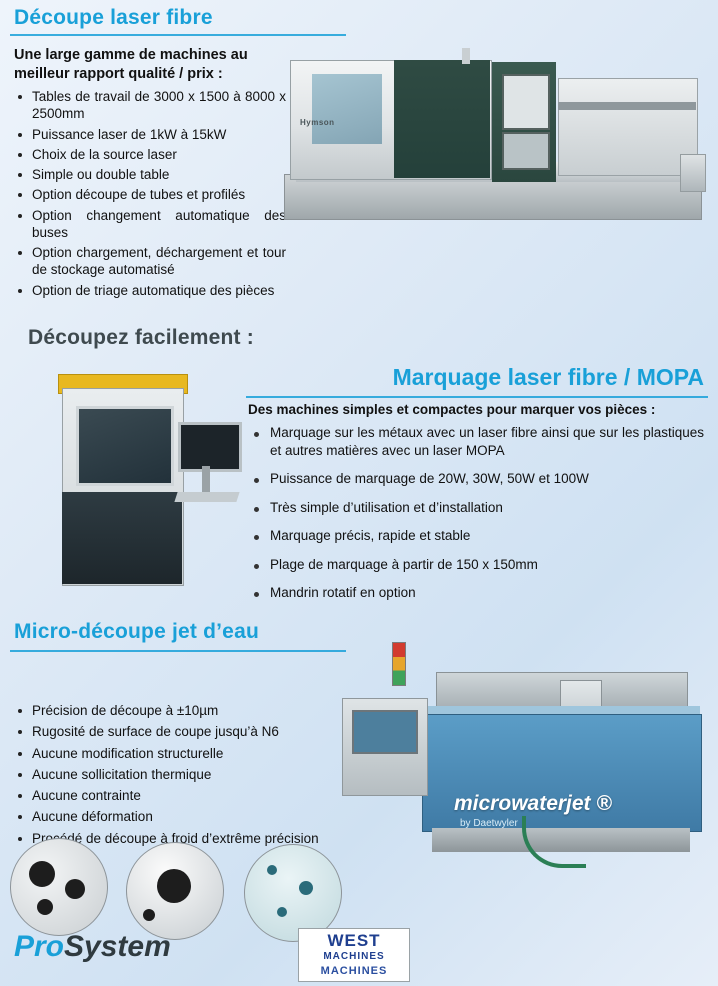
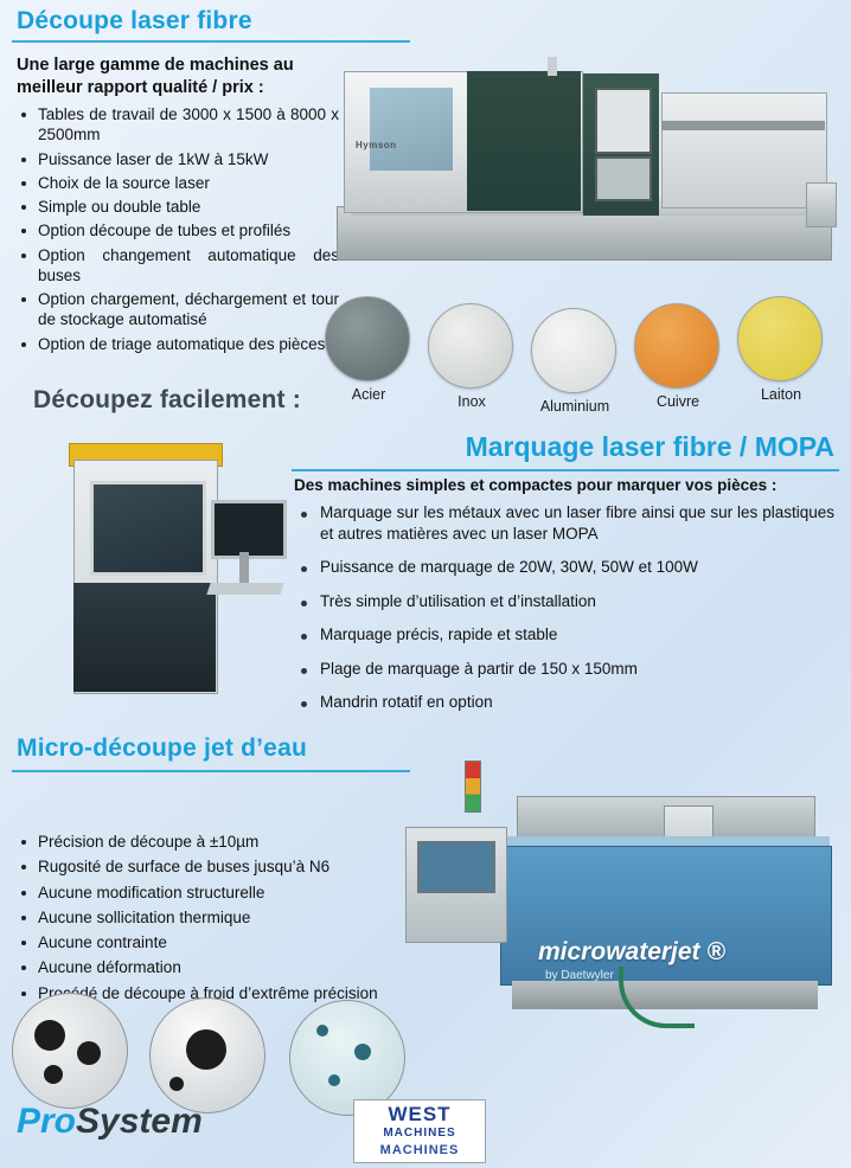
  Découpe laser fibre
  Une large gamme de machines au meilleur rapport qualité / prix :
  Tables de travail de 3000 x 1500 à 8000 x 2500mm
  Puissance laser de 1kW à 15kW
  Choix de la source laser
  Simple ou double table
  Option découpe de tubes et profilés
  Option changement automatique des buses
  Option chargement, déchargement et tour de stockage automatisé
  Option de triage automatique des pièces
  Hymson
+ Acier
+ Inox
+ Aluminium
+ Cuivre
+ Laiton
  Découpez facilement :
  Marquage laser fibre / MOPA
  Des machines simples et compactes pour marquer vos pièces :
  Marquage sur les métaux avec un laser fibre ainsi que sur les plastiques et autres matières avec un laser MOPA
  Puissance de marquage de 20W, 30W, 50W et 100W
  Très simple d’utilisation et d’installation
  Marquage précis, rapide et stable
  Plage de marquage à partir de 150 x 150mm
  Mandrin rotatif en option
  Micro-découpe jet d’eau
  Précision de découpe à ±10µm
- Rugosité de surface de coupe jusqu’à N6
+ Rugosité de surface de buses jusqu’à N6
  Aucune modification structurelle
  Aucune sollicitation thermique
  Aucune contrainte
  Aucune déformation
  Prdé de découpe à froid d’extrême précision
  microwaterjet ®
  by Daetwyler
  ProSystem
  WEST
  MACHINES
  MACHINES
